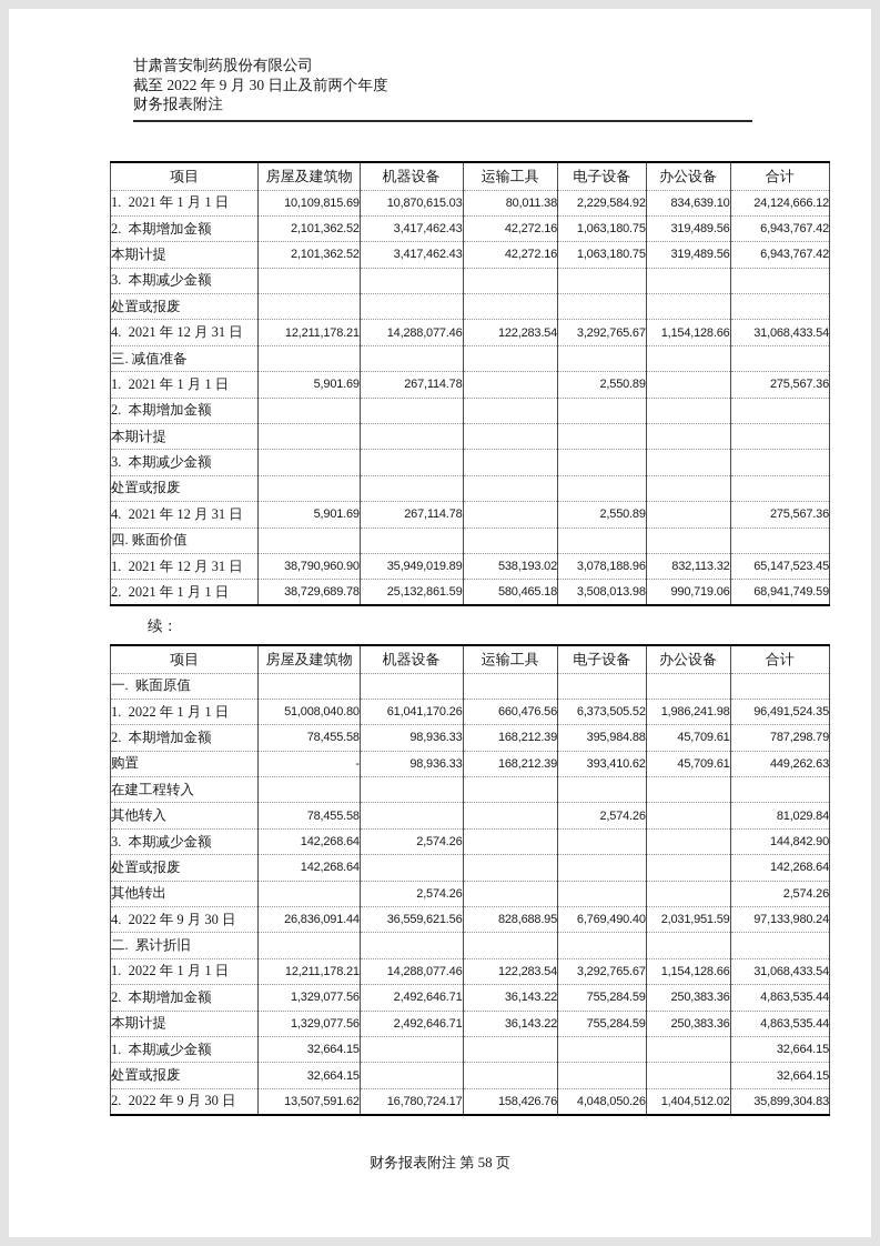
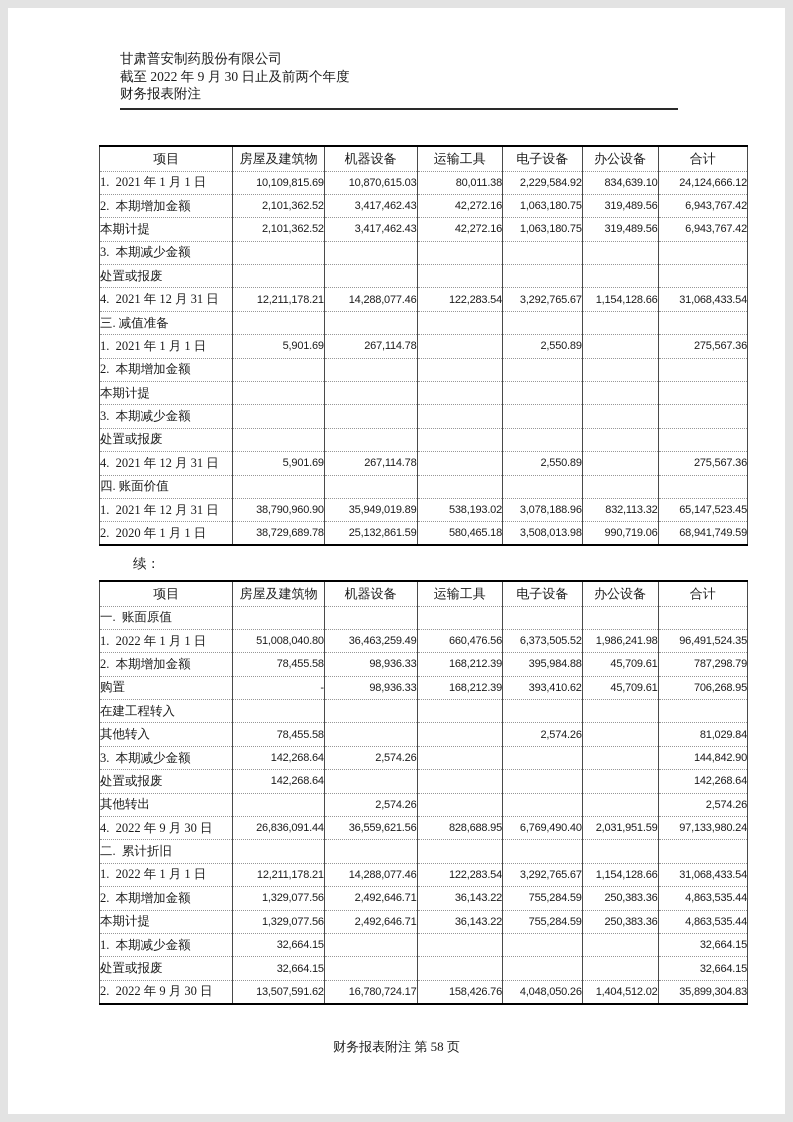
  甘肃普安制药股份有限公司
  截至 2022 年 9 月 30 日止及前两个年度
  财务报表附注
  项目	房屋及建筑物	机器设备	运输工具	电子设备	办公设备	合计
  1. 2021 年 1 月 1 日	10,109,815.69	10,870,615.03	80,011.38	2,229,584.92	834,639.10	24,124,666.12
  2. 本期增加金额	2,101,362.52	3,417,462.43	42,272.16	1,063,180.75	319,489.56	6,943,767.42
  本期计提	2,101,362.52	3,417,462.43	42,272.16	1,063,180.75	319,489.56	6,943,767.42
  3. 本期减少金额
  处置或报废
  4. 2021 年 12 月 31 日	12,211,178.21	14,288,077.46	122,283.54	3,292,765.67	1,154,128.66	31,068,433.54
  三. 减值准备
  1. 2021 年 1 月 1 日	5,901.69	267,114.78		2,550.89		275,567.36
  2. 本期增加金额
  本期计提
  3. 本期减少金额
  处置或报废
  4. 2021 年 12 月 31 日	5,901.69	267,114.78		2,550.89		275,567.36
  四. 账面价值
  1. 2021 年 12 月 31 日	38,790,960.90	35,949,019.89	538,193.02	3,078,188.96	832,113.32	65,147,523.45
- 2. 2021 年 1 月 1 日	38,729,689.78	25,132,861.59	580,465.18	3,508,013.98	990,719.06	68,941,749.59
+ 2. 2020 年 1 月 1 日	38,729,689.78	25,132,861.59	580,465.18	3,508,013.98	990,719.06	68,941,749.59
  续：
  项目	房屋及建筑物	机器设备	运输工具	电子设备	办公设备	合计
  一. 账面原值
- 1. 2022 年 1 月 1 日	51,008,040.80	61,041,170.26	660,476.56	6,373,505.52	1,986,241.98	96,491,524.35
+ 1. 2022 年 1 月 1 日	51,008,040.80	36,463,259.49	660,476.56	6,373,505.52	1,986,241.98	96,491,524.35
  2. 本期增加金额	78,455.58	98,936.33	168,212.39	395,984.88	45,709.61	787,298.79
- 购置	-	98,936.33	168,212.39	393,410.62	45,709.61	449,262.63
+ 购置	-	98,936.33	168,212.39	393,410.62	45,709.61	706,268.95
  在建工程转入
  其他转入	78,455.58			2,574.26		81,029.84
  3. 本期减少金额	142,268.64	2,574.26				144,842.90
  处置或报废	142,268.64					142,268.64
  其他转出		2,574.26				2,574.26
  4. 2022 年 9 月 30 日	26,836,091.44	36,559,621.56	828,688.95	6,769,490.40	2,031,951.59	97,133,980.24
  二. 累计折旧
  1. 2022 年 1 月 1 日	12,211,178.21	14,288,077.46	122,283.54	3,292,765.67	1,154,128.66	31,068,433.54
  2. 本期增加金额	1,329,077.56	2,492,646.71	36,143.22	755,284.59	250,383.36	4,863,535.44
  本期计提	1,329,077.56	2,492,646.71	36,143.22	755,284.59	250,383.36	4,863,535.44
  1. 本期减少金额	32,664.15					32,664.15
  处置或报废	32,664.15					32,664.15
  2. 2022 年 9 月 30 日	13,507,591.62	16,780,724.17	158,426.76	4,048,050.26	1,404,512.02	35,899,304.83
  财务报表附注 第 58 页
